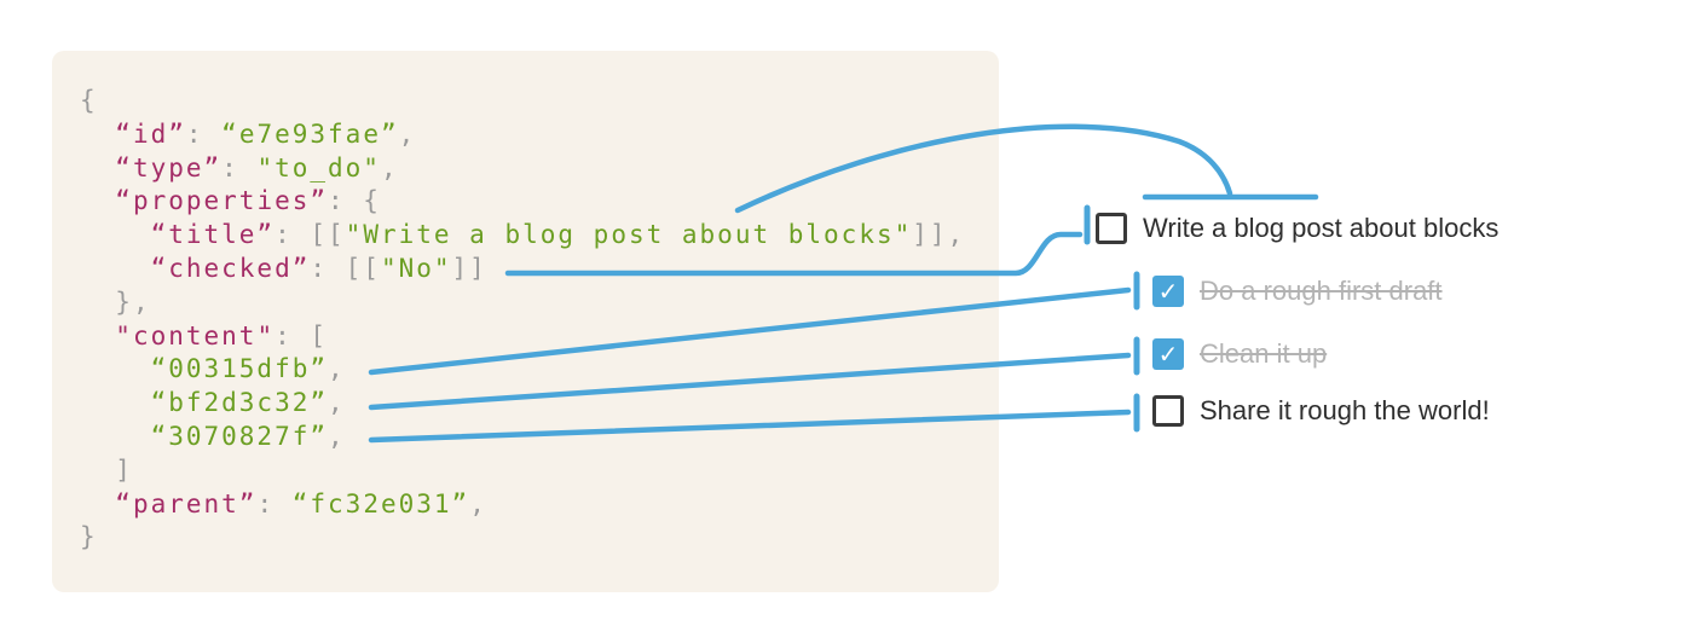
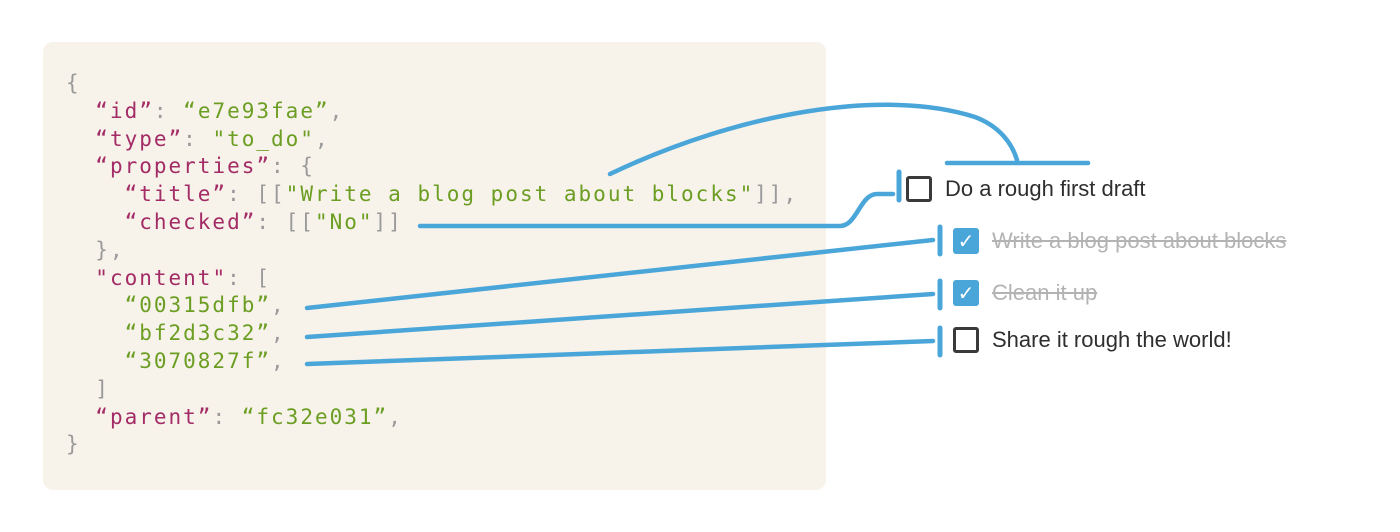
  { “id”: “e7e93fae”, “type”: "to_do", “properties”: { “title”: [["Write a blog post about blocks"]], “checked”: [["No"]] }, "content": [ “00315dfb”, “bf2d3c32”, “3070827f”, ] “parent”: “fc32e031”, }
- Write a blog post about blocks
+ Do a rough first draft
  ✓
- Do a rough first draft
+ Write a blog post about blocks
  ✓
  Clean it up
  Share it rough the world!
